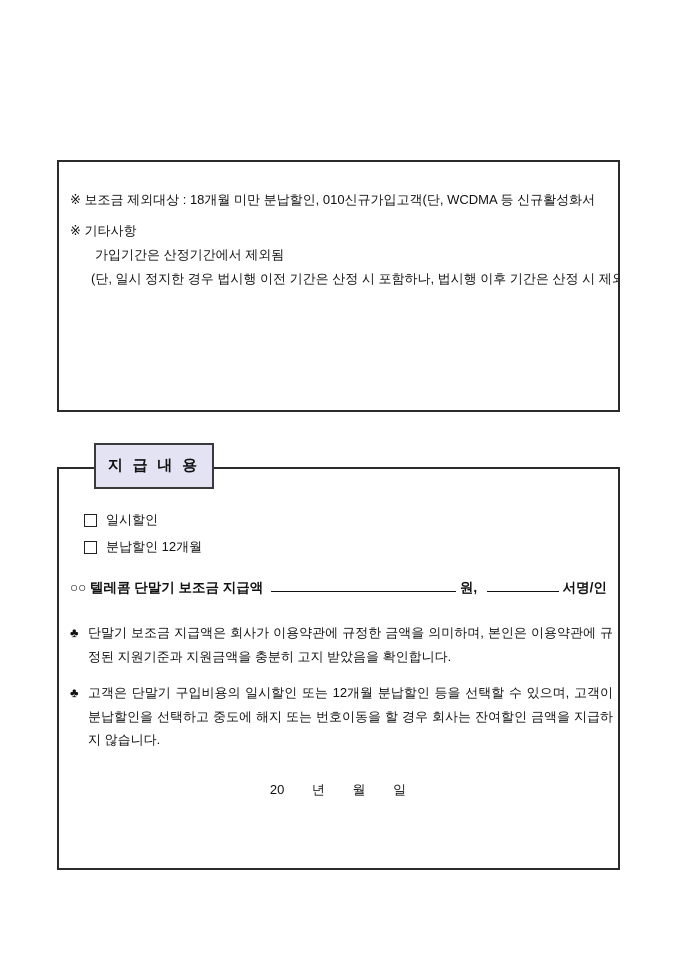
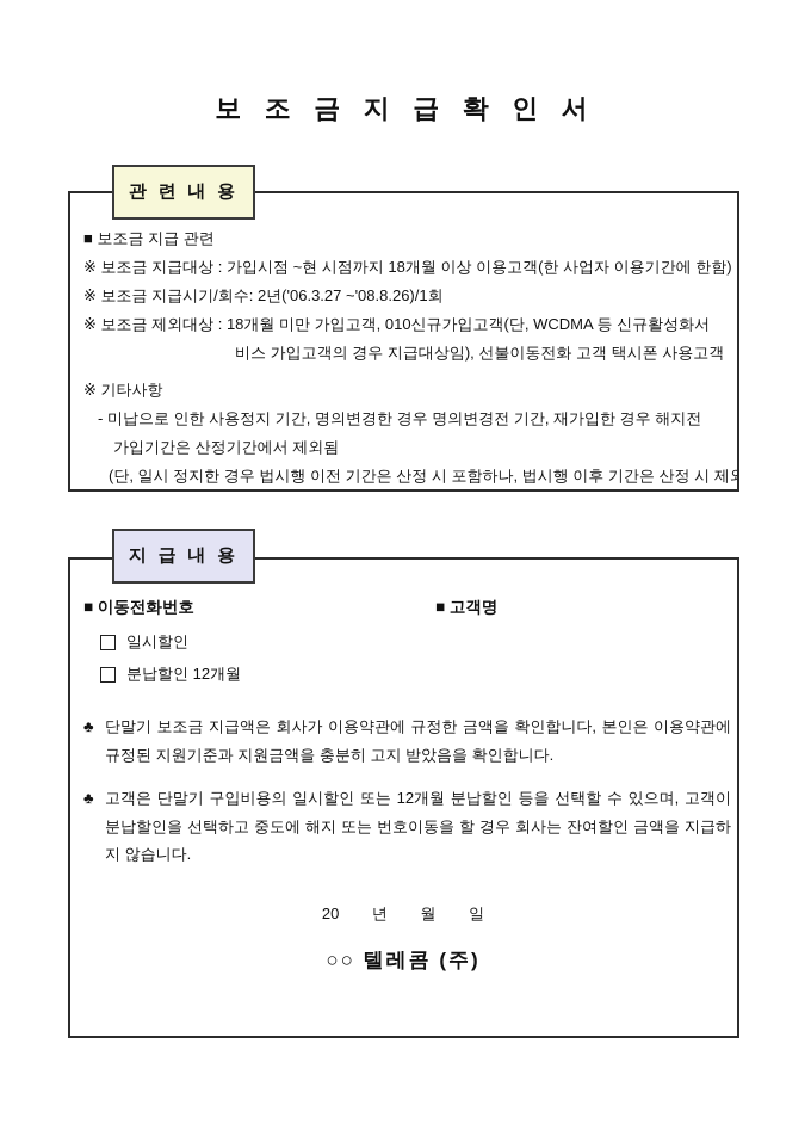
+ 보 조 금 지 급 확 인 서
+ 관 련 내 용
+ ■ 보조금 지급 관련
+ ※ 보조금 지급대상 : 가입시점 ~현 시점까지 18개월 이상 이용고객(한 사업자 이용기간에 한함)
+ ※ 보조금 지급시기/회수: 2년('06.3.27 ~'08.8.26)/1회
- ※ 보조금 제외대상 : 18개월 미만 분납할인, 010신규가입고객(단, WCDMA 등 신규활성화서
+ ※ 보조금 제외대상 : 18개월 미만 가입고객, 010신규가입고객(단, WCDMA 등 신규활성화서
+ 비스 가입고객의 경우 지급대상임), 선불이동전화 고객 택시폰 사용고객
  ※ 기타사항
+ - 미납으로 인한 사용정지 기간, 명의변경한 경우 명의변경전 기간, 재가입한 경우 해지전
  가입기간은 산정기간에서 제외됨
  (단, 일시 정지한 경우 법시행 이전 기간은 산정 시 포함하나, 법시행 이후 기간은 산정 시 제
  지 급 내 용
+ ■ 이동전화번호
+ ■ 고객명
  일시할인
  분납할인 12개월
- ○○ 텔레콤 단말기 보조금 지급액 원, 서명/인
  ♣
- 단말기 보조금 지급액은 회사가 이용약관에 규정한 금액을 의미하며, 본인은 이용약관에 규정된 지원기준과 지원금액을 충분히 고지 받았음을 확인합니다.
+ 단말기 보조금 지급액은 회사가 이용약관에 규정한 금액을 확인합니다, 본인은 이용약관에 규정된 지원기준과 지원금액을 충분히 고지 받았음을 확인합니다.
  ♣
  고객은 단말기 구입비용의 일시할인 또는 12개월 분납할인 등을 선택할 수 있으며, 고객이 분납할인을 선택하고 중도에 해지 또는 번호이동을 할 경우 회사는 잔여할인 금액을 지급하지 않습니다.
  20 년 월 일
+ ○○ 텔레콤 (주)
